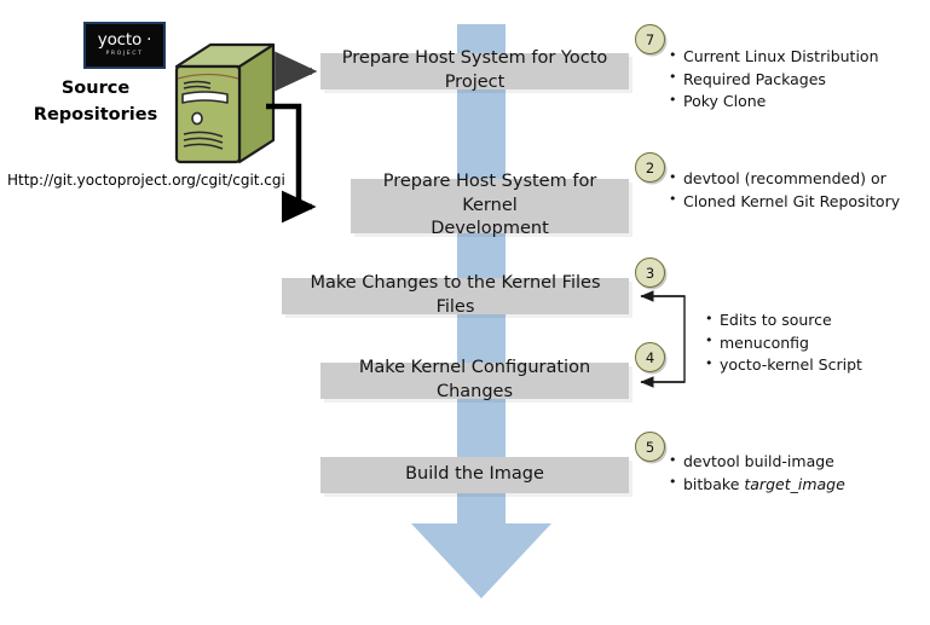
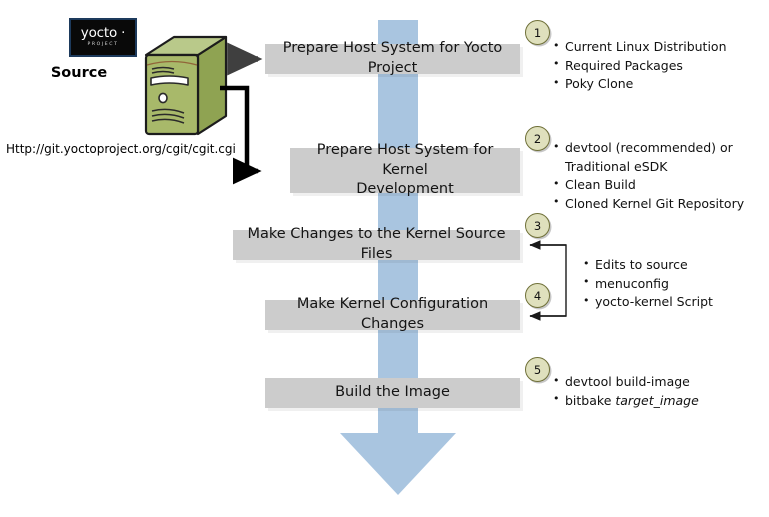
  yocto ·
  Source
- Repositories
  Http://git.yoctoproject.org/cgit/cgit.cgi
  Prepare Host System for Yocto Project
  Prepare Host System for Kernel
  Development
- Make Changes to the Kernel Files Files
+ Make Changes to the Kernel Source Files
  Make Kernel Configuration Changes
  Build the Image
- 7
+ 1
  2
  3
  4
  5
  Current Linux Distribution
  Required Packages
  Poky Clone
  devtool (recommended) or
+ Traditional eSDK
+ Clean Build
  Cloned Kernel Git Repository
  Edits to source
  menuconfig
  yocto-kernel Script
  devtool build-image
  bitbake target_image
